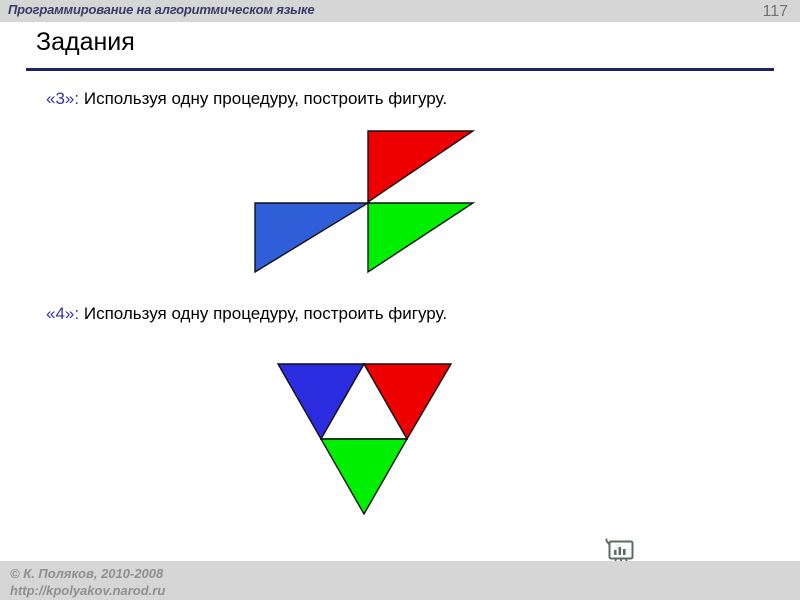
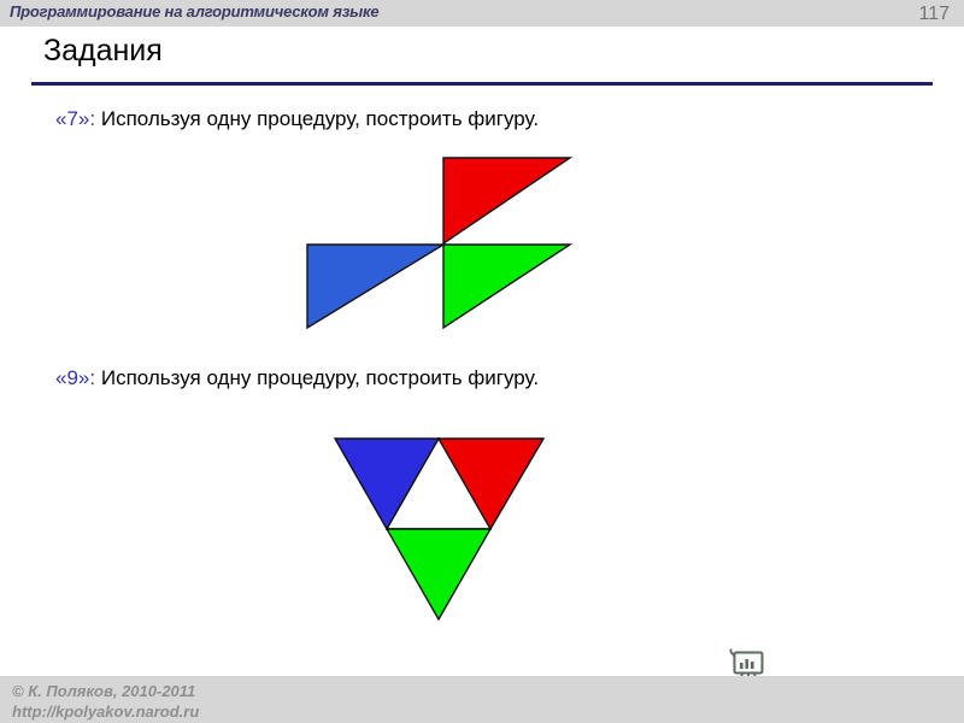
  Программирование на алгоритмическом языке
  117
  Задания
- «3»: Используя одну процедуру, построить фигуру.
+ «7»: Используя одну процедуру, построить фигуру.
- «4»: Используя одну процедуру, построить фигуру.
+ «9»: Используя одну процедуру, построить фигуру.
- © К. Поляков, 2010-2008
+ © К. Поляков, 2010-2011
  http://kpolyakov.narod.ru
